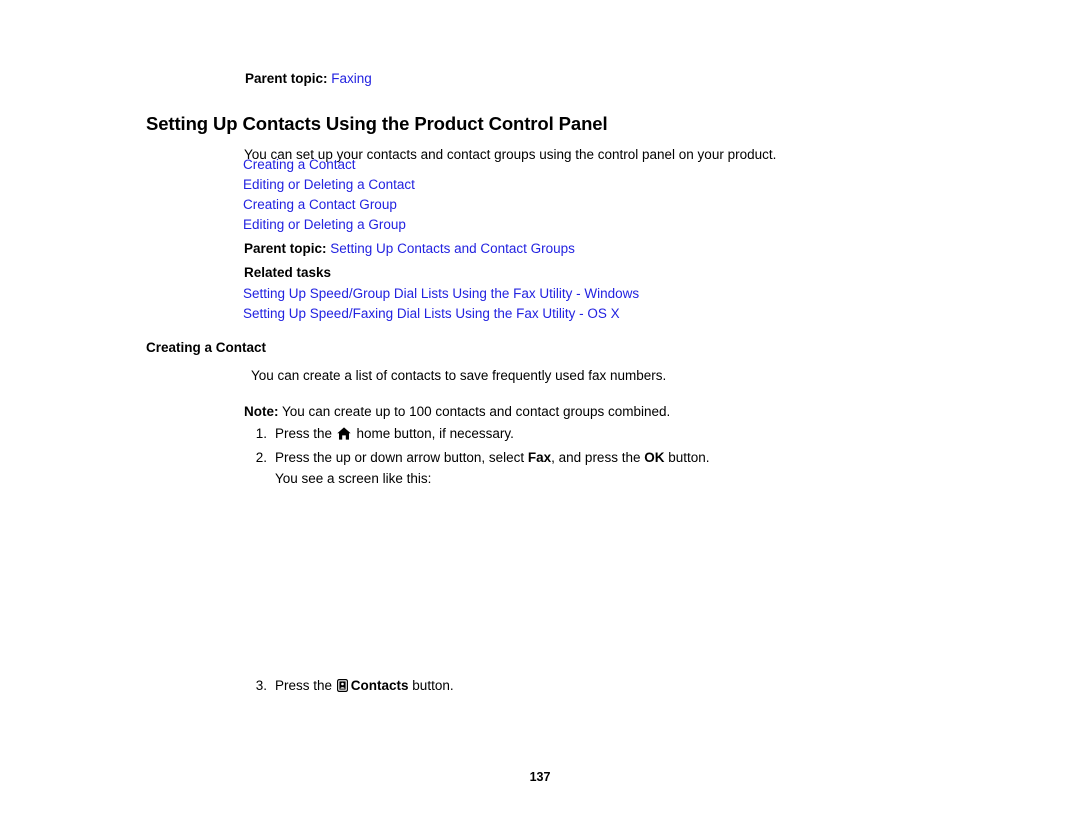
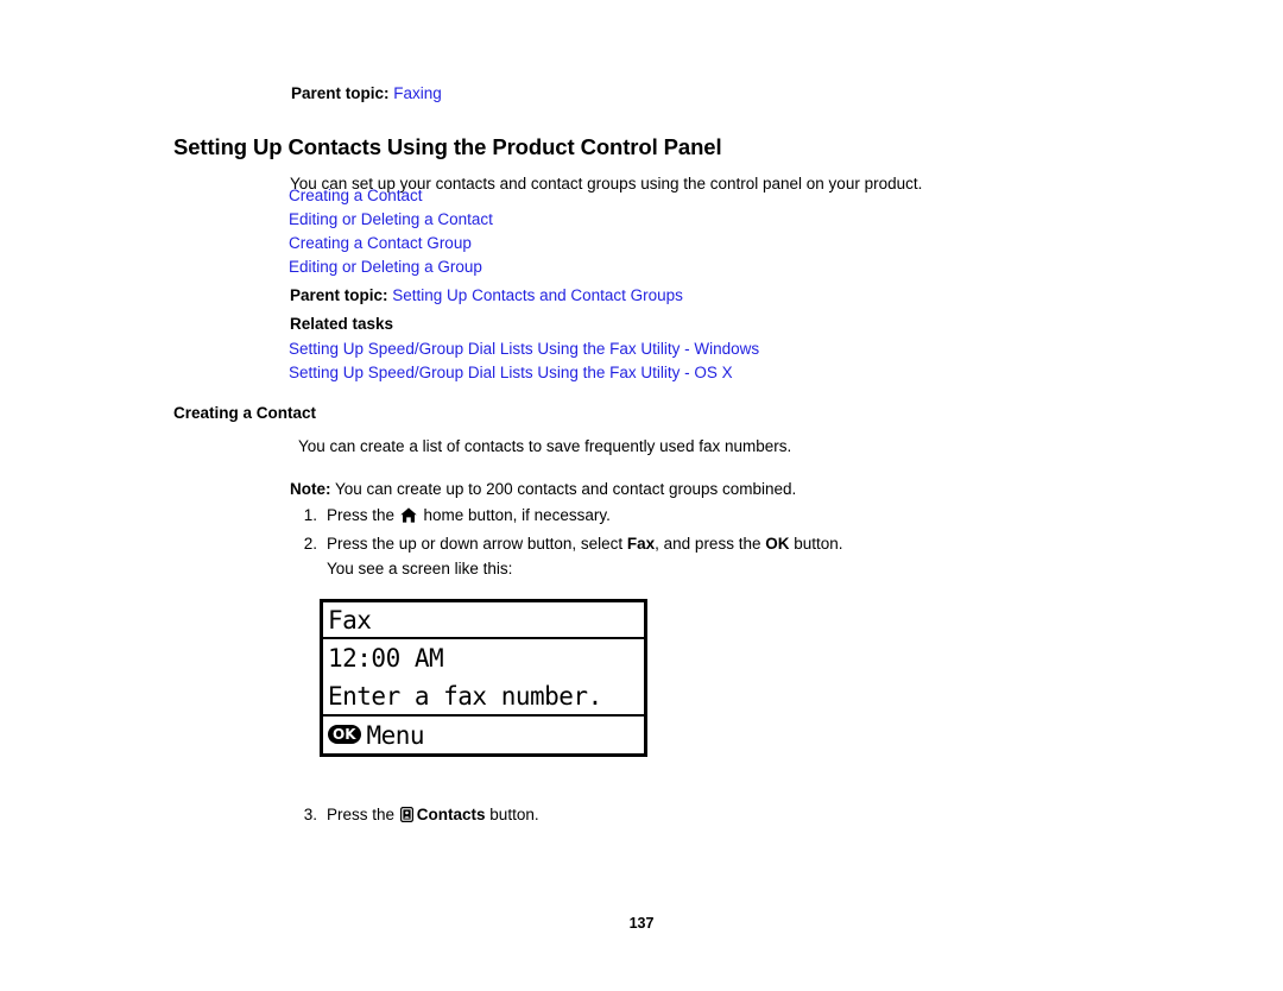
  Parent topic: Faxing
  Setting Up Contacts Using the Product Control Panel
  You can set up your contacts and contact groups using the control panel on your product.
  Creating a Contact
  Editing or Deleting a Contact
  Creating a Contact Group
  Editing or Deleting a Group
  Parent topic: Setting Up Contacts and Contact Groups
  Related tasks
  Setting Up Speed/Group Dial Lists Using the Fax Utility - Windows
- Setting Up Speed/Faxing Dial Lists Using the Fax Utility - OS X
+ Setting Up Speed/Group Dial Lists Using the Fax Utility - OS X
  Creating a Contact
  You can create a list of contacts to save frequently used fax numbers.
- Note: You can create up to 100 contacts and contact groups combined.
+ Note: You can create up to 200 contacts and contact groups combined.
  1.
  Press the home button, if necessary.
  2.
  Press the up or down arrow button, select Fax, and press the OK button.
  You see a screen like this:
+ Fax
+ 12:00 AM
+ Enter a fax number.
+ OK
+ Menu
  3.
  Press the Contacts button.
  137
